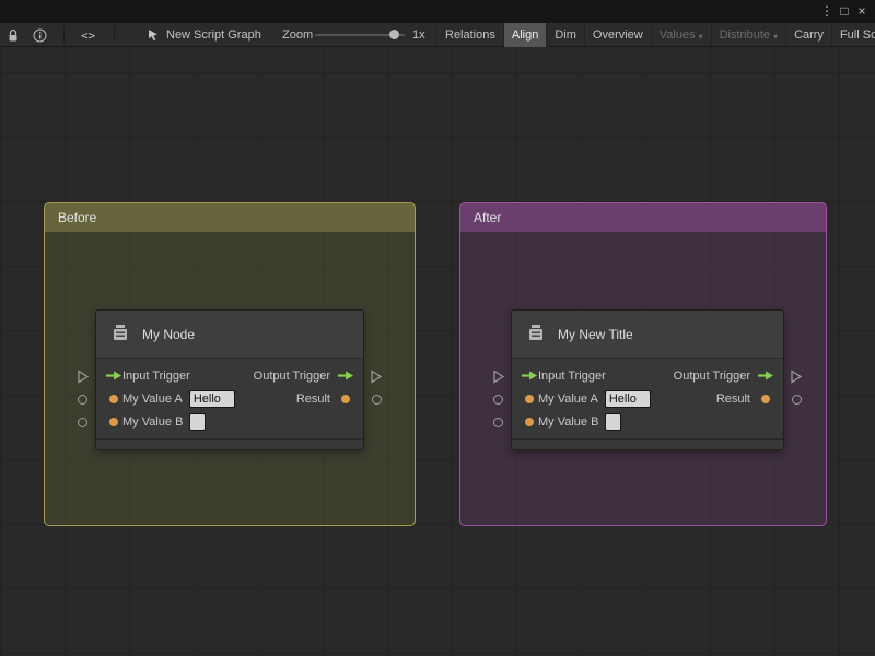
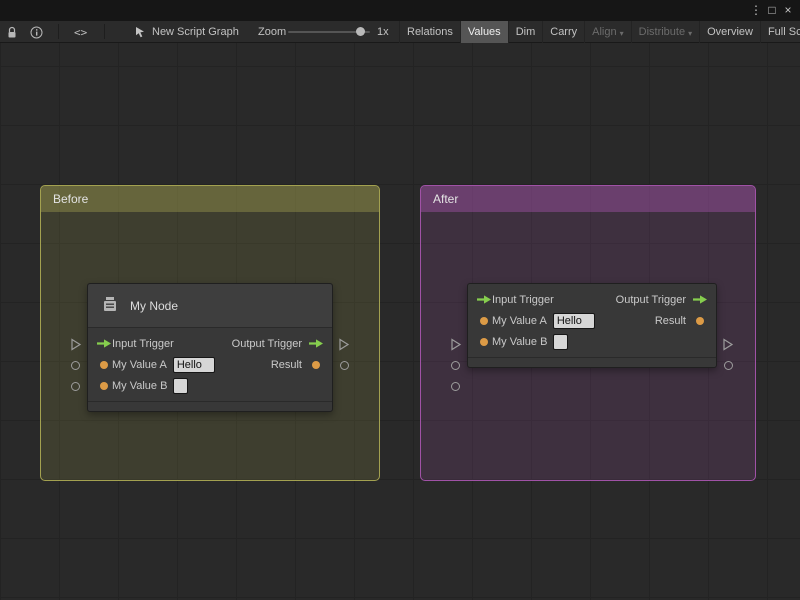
  ⋮
  □
  ×
  <>
  New Script Graph
  Zoom
  1x
  Relations
- Align
+ Values
  Dim
- Overview
+ Carry
- Values
+ Align
  ▾
  Distribute
  ▾
- Carry
+ Overview
  Full Sc
  Before
  After
  My Node
  Input Trigger
  Output Trigger
  My Value A
  Hello
  Result
  My Value B
- My New Title
  Input Trigger
  Output Trigger
  My Value A
  Hello
  Result
  My Value B
